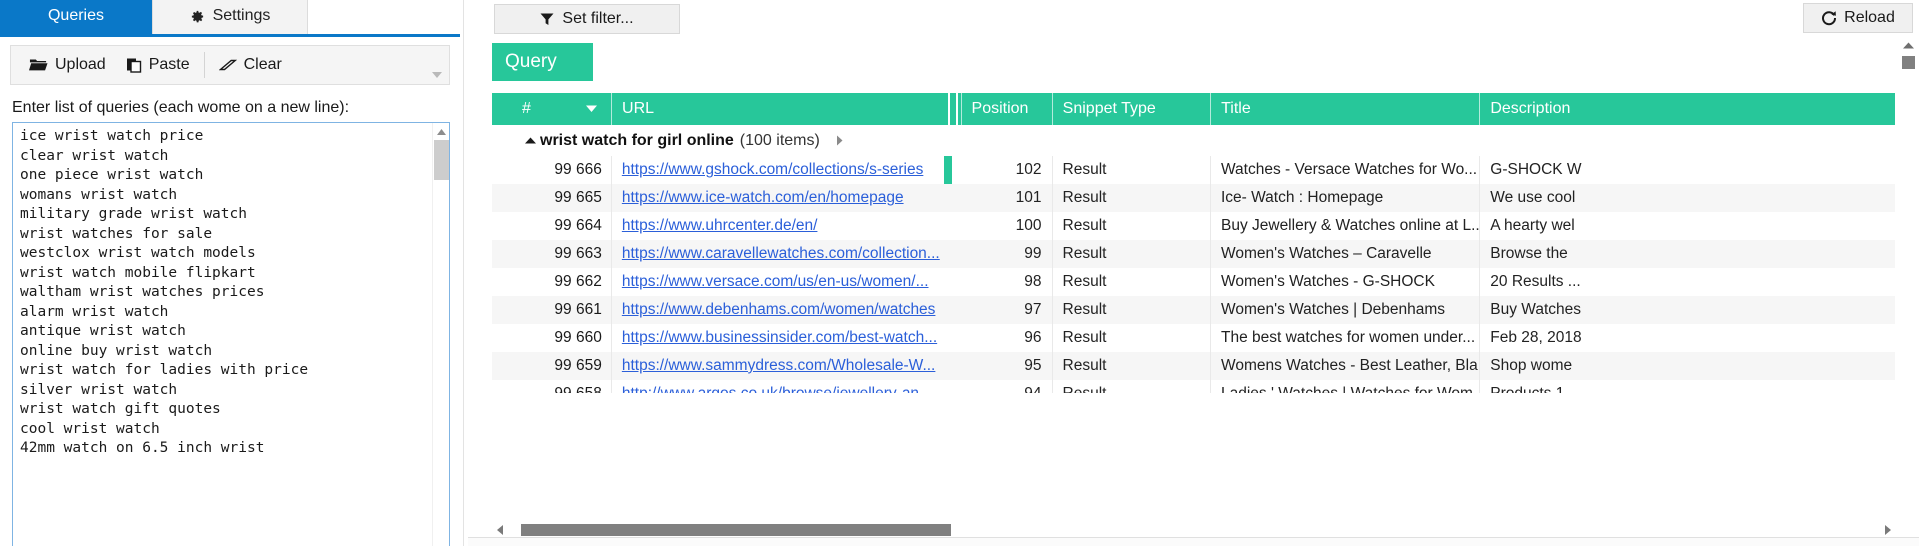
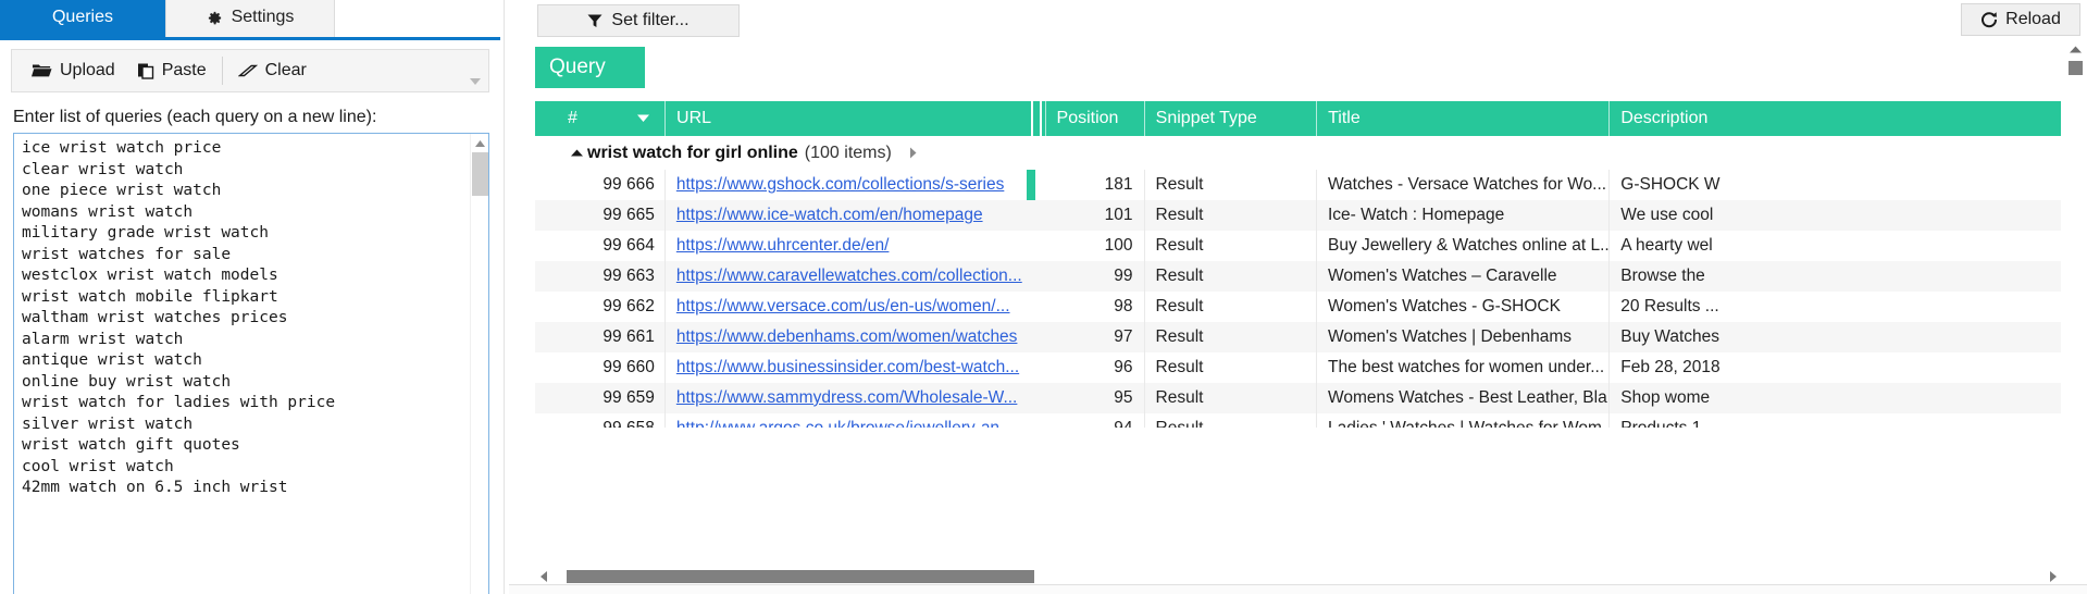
  Queries
  Settings
  Upload
  Paste
  Clear
- Enter list of queries (each wome on a new line):
+ Enter list of queries (each query on a new line):
  ice wrist watch price
  clear wrist watch
  one piece wrist watch
  womans wrist watch
  military grade wrist watch
  wrist watches for sale
  westclox wrist watch models
  wrist watch mobile flipkart
  waltham wrist watches prices
  alarm wrist watch
  antique wrist watch
  online buy wrist watch
  wrist watch for ladies with price
  silver wrist watch
  wrist watch gift quotes
  cool wrist watch
  42mm watch on 6.5 inch wrist
  Set filter...
  Reload
  Query
  #
  URL
  Position
  Snippet Type
  Title
  Description
  wrist watch for girl online
  (100 items)
  99 666
  https://www.gshock.com/collections/s-series
- 102
+ 181
  Result
  Watches - Versace Watches for Wo...
  G-SHOCK W
  99 665
  https://www.ice-watch.com/en/homepage
  101
  Result
  Ice- Watch : Homepage
  We use cool
  99 664
  https://www.uhrcenter.de/en/
  100
  Result
  Buy Jewellery & Watches online at L..
  A hearty wel
  99 663
  https://www.caravellewatches.com/collection...
  99
  Result
  Women's Watches – Caravelle
  Browse the
  99 662
  https://www.versace.com/us/en-us/women/...
  98
  Result
  Women's Watches - G-SHOCK
  20 Results ...
  99 661
  https://www.debenhams.com/women/watches
  97
  Result
  Women's Watches | Debenhams
  Buy Watches
  99 660
  https://www.businessinsider.com/best-watch...
  96
  Result
  The best watches for women under...
  Feb 28, 2018
  99 659
  https://www.sammydress.com/Wholesale-W...
  95
  Result
  Womens Watches - Best Leather, Bla
  Shop wome
